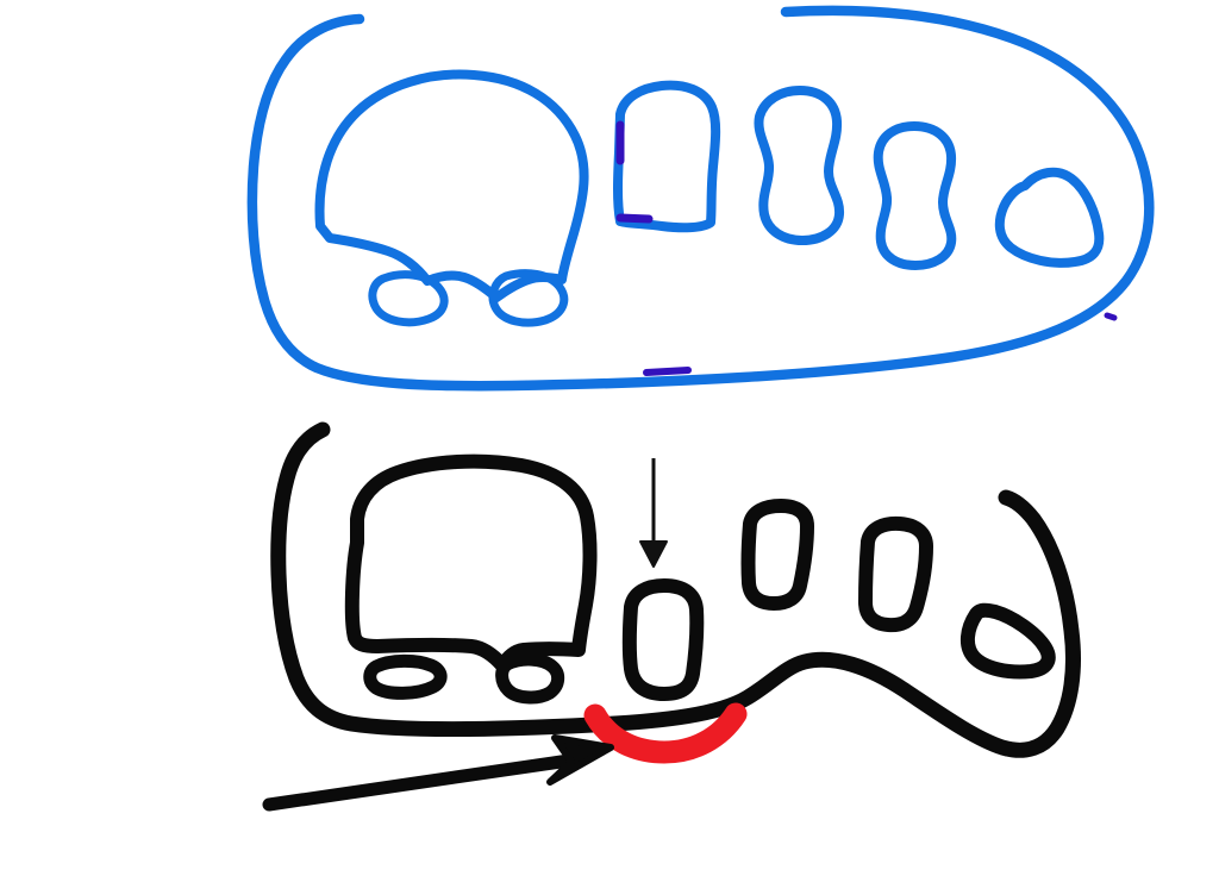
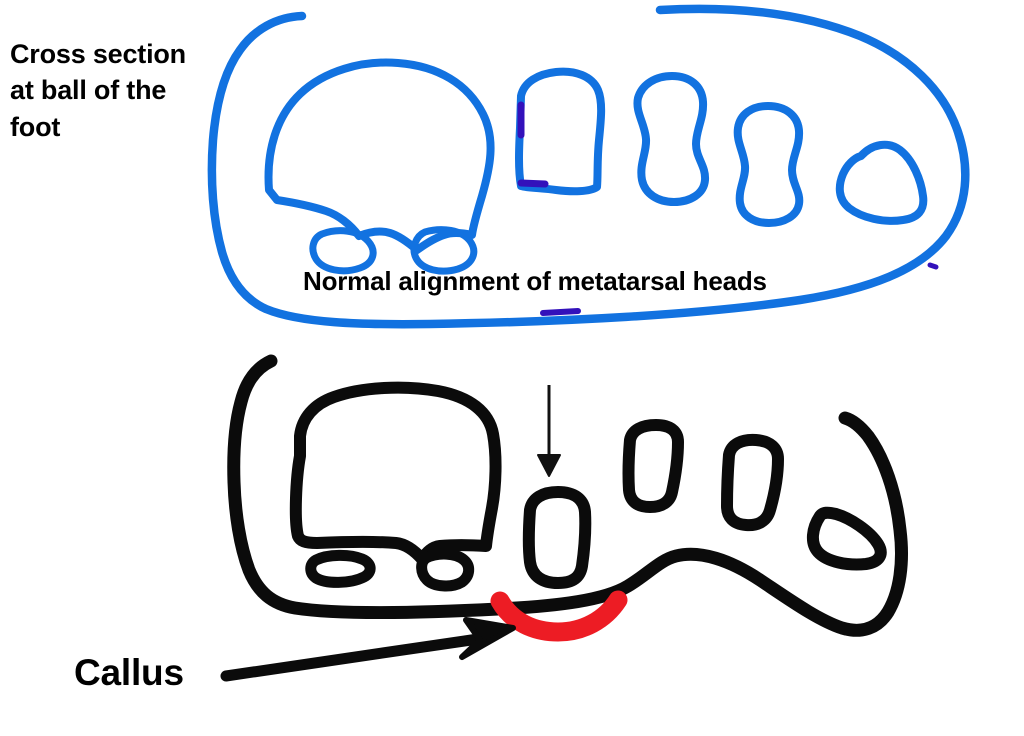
+ Cross section
+ at ball of the
+ foot
+ Normal alignment of metatarsal heads
+ Callus
